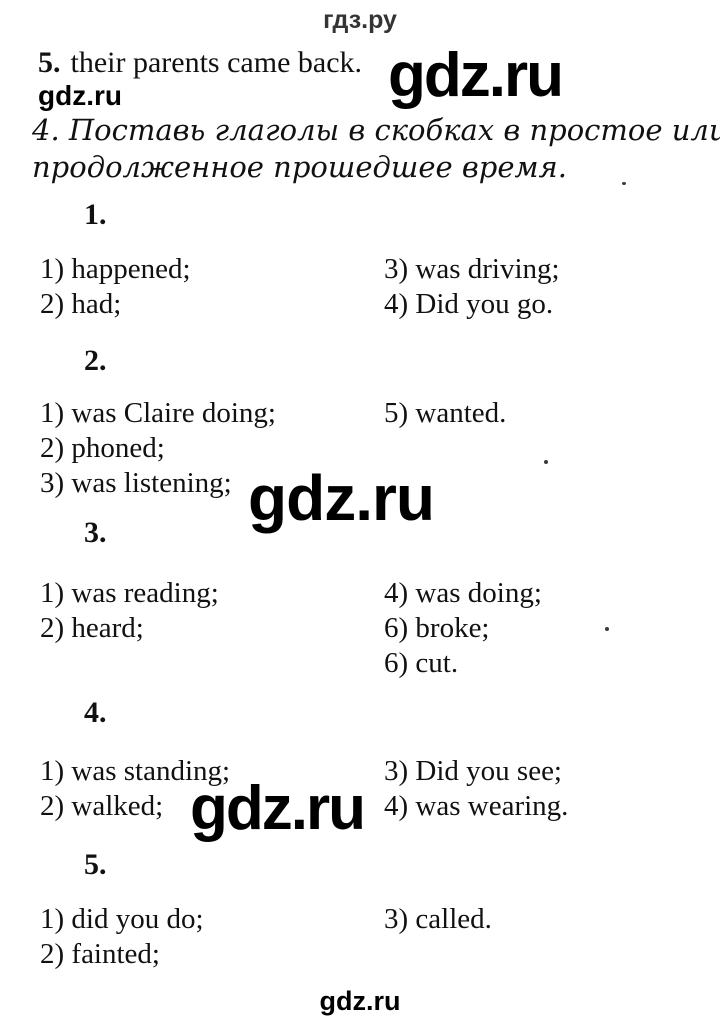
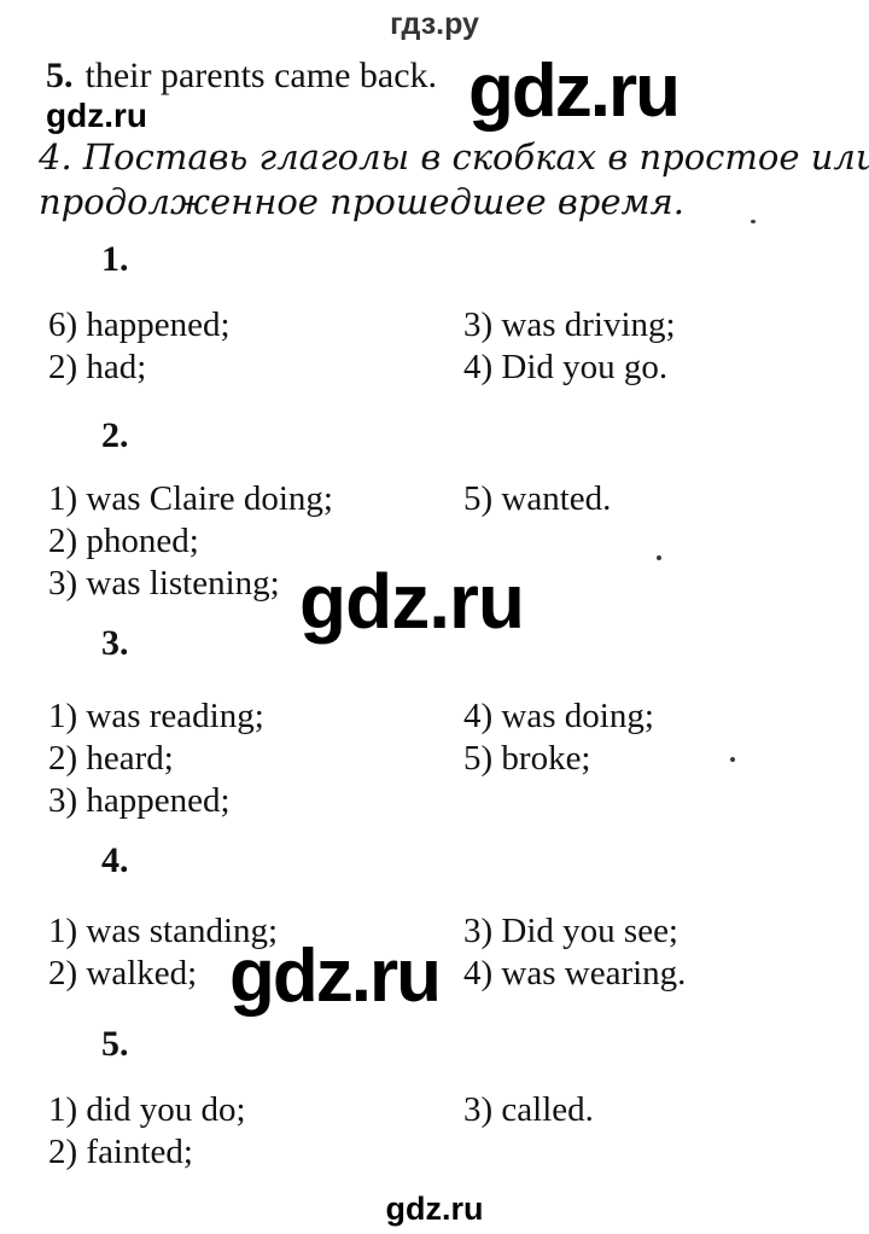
  гдз.ру
  5. their parents came back.
  gdz.ru
  gdz.ru
  4. Поставь глаголы в скобках в простое или
  продолженное прошедшее время.
  1.
- 1) happened;
+ 6) happened;
  2) had;
  3) was driving;
  4) Did you go.
  2.
  1) was Claire doing;
  2) phoned;
  3) was listening;
  5) wanted.
  gdz.ru
  3.
  1) was reading;
  2) heard;
+ 3) happened;
  4) was doing;
- 6) broke;
+ 5) broke;
- 6) cut.
  4.
  1) was standing;
  2) walked;
  3) Did you see;
  4) was wearing.
  gdz.ru
  5.
  1) did you do;
  2) fainted;
  3) called.
  gdz.ru
